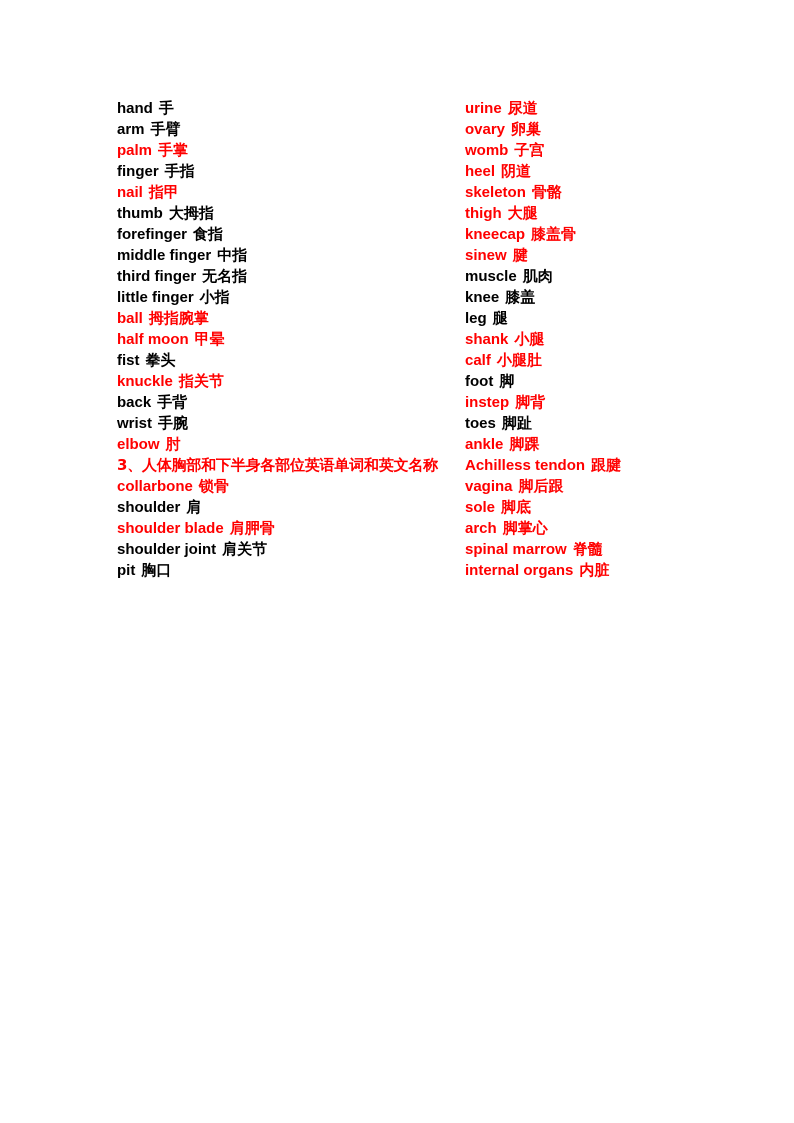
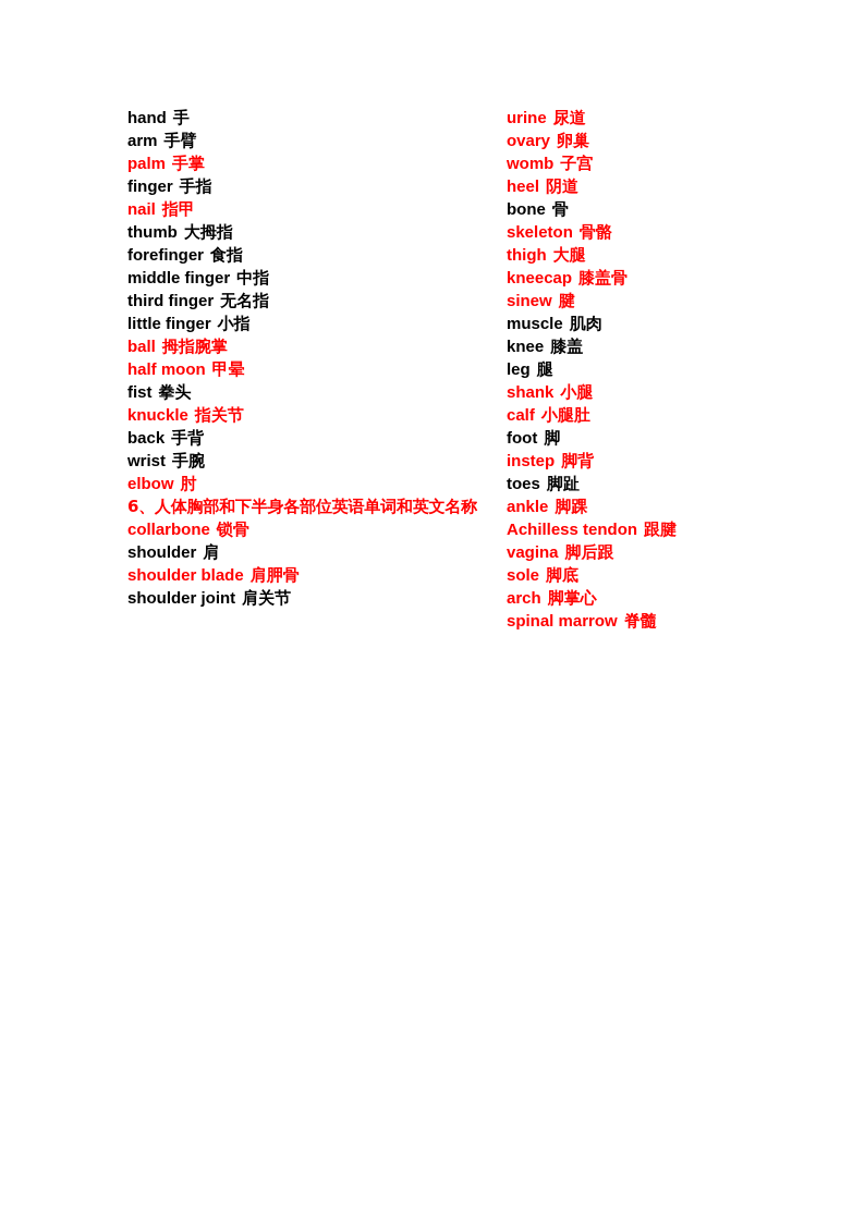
  hand 手
  arm 手臂
  palm 手掌
  finger 手指
  nail 指甲
  thumb 大拇指
  forefinger 食指
  middle finger 中指
  third finger 无名指
  little finger 小指
  ball 拇指腕掌
  half moon 甲晕
  fist 拳头
  knuckle 指关节
  back 手背
  wrist 手腕
  elbow 肘
- 3、人体胸部和下半身各部位英语单词和英文名称
+ 6、人体胸部和下半身各部位英语单词和英文名称
  collarbone 锁骨
  shoulder 肩
  shoulder blade 肩胛骨
  shoulder joint 肩关节
- pit 胸口
  urine 尿道
  ovary 卵巢
  womb 子宫
  heel 阴道
+ bone 骨
  skeleton 骨骼
  thigh 大腿
  kneecap 膝盖骨
  sinew 腱
  muscle 肌肉
  knee 膝盖
  leg 腿
  shank 小腿
  calf 小腿肚
  foot 脚
  instep 脚背
  toes 脚趾
  ankle 脚踝
  Achilless tendon 跟腱
  vagina 脚后跟
  sole 脚底
  arch 脚掌心
  spinal marrow 脊髓
- internal organs 内脏
